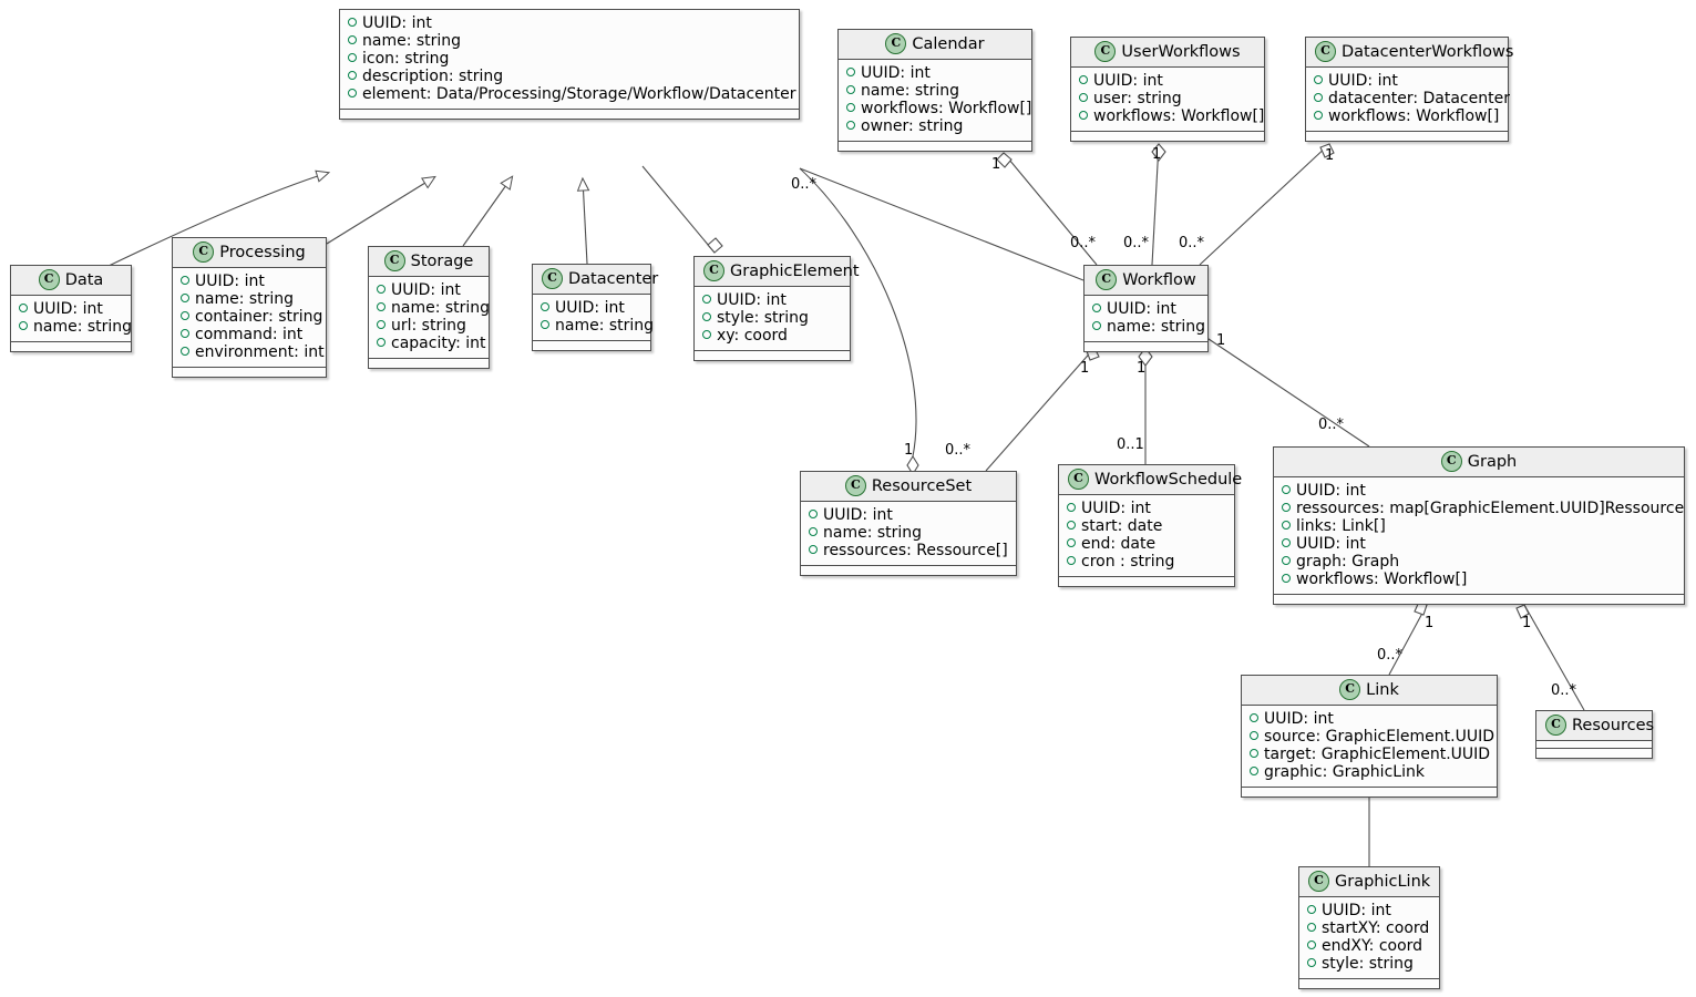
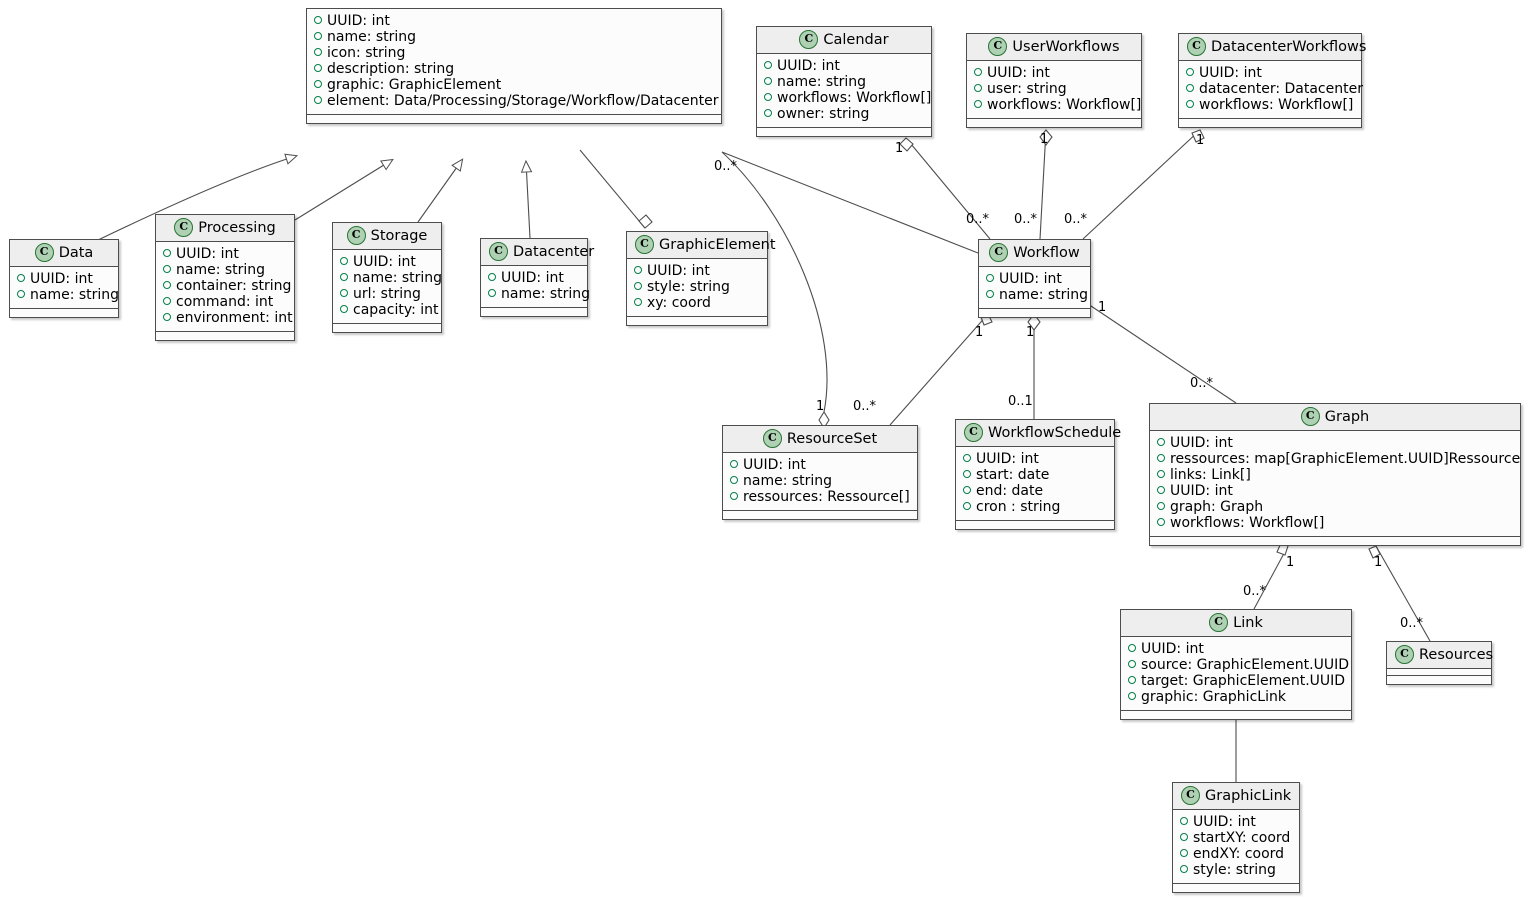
  UUID: int
  name: string
  icon: string
  description: string
+ graphic: GraphicElement
  element: Data/Processing/Storage/Workflow/Datacenter
  C Calendar
  UUID: int
  name: string
  workflows: Workflow[]
  owner: string
  C UserWorkflows
  UUID: int
  user: string
  workflows: Workflow[]
  C DatacenterWorkflows
  UUID: int
  datacenter: Datacenter
  workflows: Workflow[]
  C Data
  UUID: int
  name: string
  C Processing
  UUID: int
  name: string
  container: string
  command: int
  environment: int
  C Storage
  UUID: int
  name: string
  url: string
  capacity: int
  C Datacenter
  UUID: int
  name: string
  C GraphicElement
  UUID: int
  style: string
  xy: coord
  C Workflow
  UUID: int
  name: string
  C ResourceSet
  UUID: int
  name: string
  ressources: Ressource[]
  C WorkflowSchedule
  UUID: int
  start: date
  end: date
  cron : string
  C Graph
  UUID: int
  ressources: map[GraphicElement.UUID]Ressource
  links: Link[]
  UUID: int
  graph: Graph
  workflows: Workflow[]
  C Link
  UUID: int
  source: GraphicElement.UUID
  target: GraphicElement.UUID
  graphic: GraphicLink
  C Resources
  C GraphicLink
  UUID: int
  startXY: coord
  endXY: coord
  style: string
  0..*
  1
  1
  1
  0..*
  0..*
  0..*
  1
  1
  1
  1
  0..*
  0..1
  0..*
  1
  1
  0..*
  0..*
